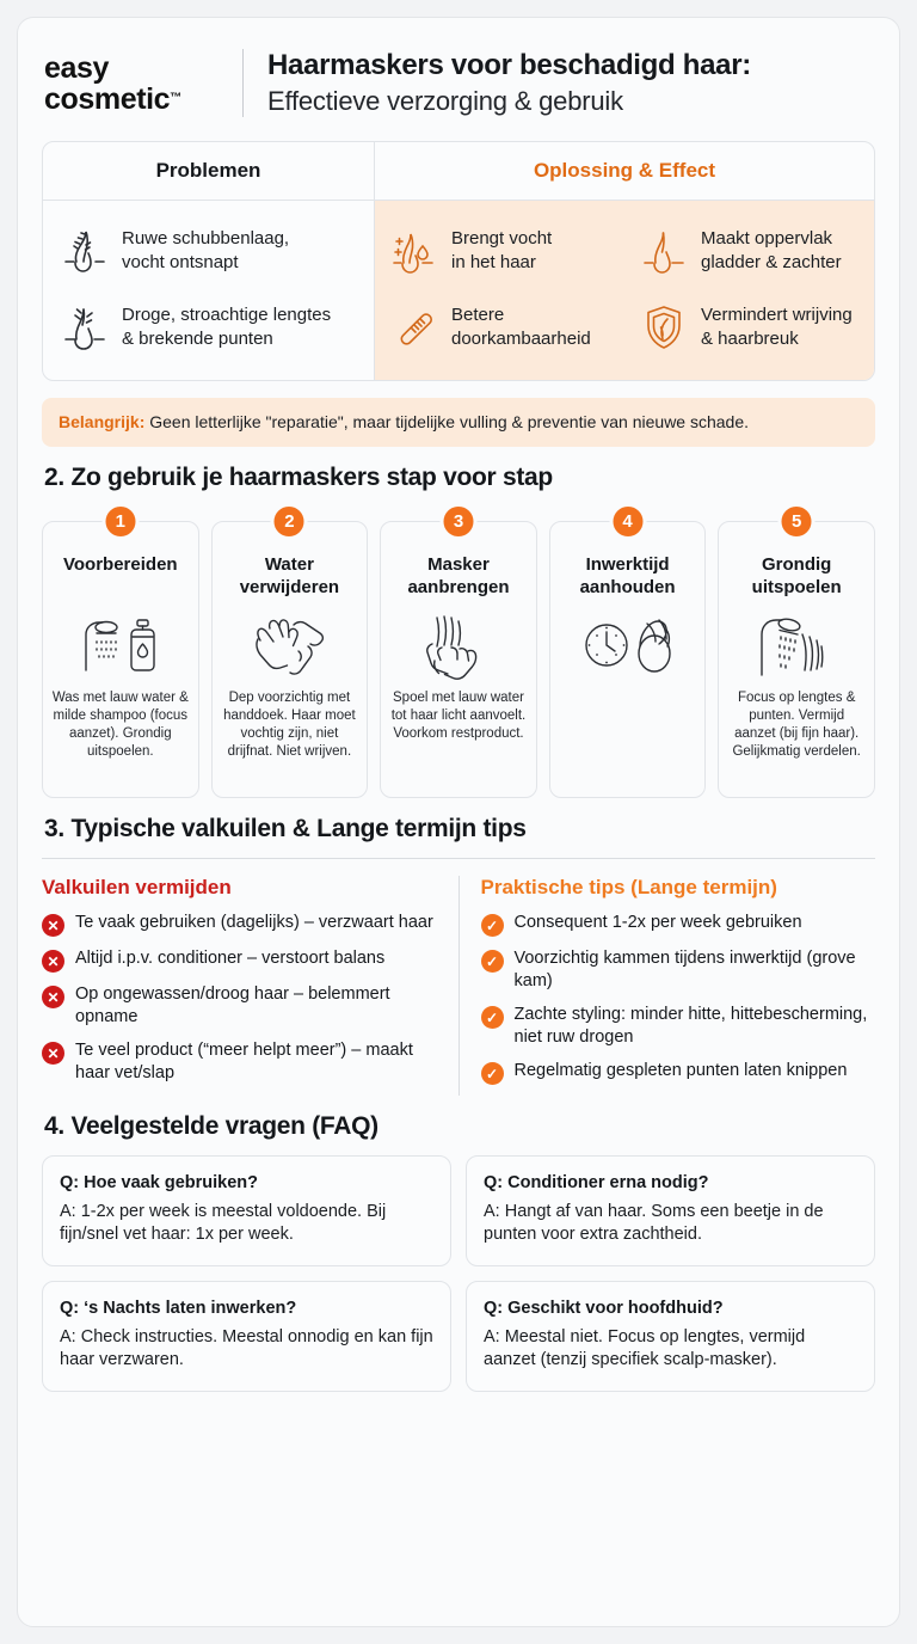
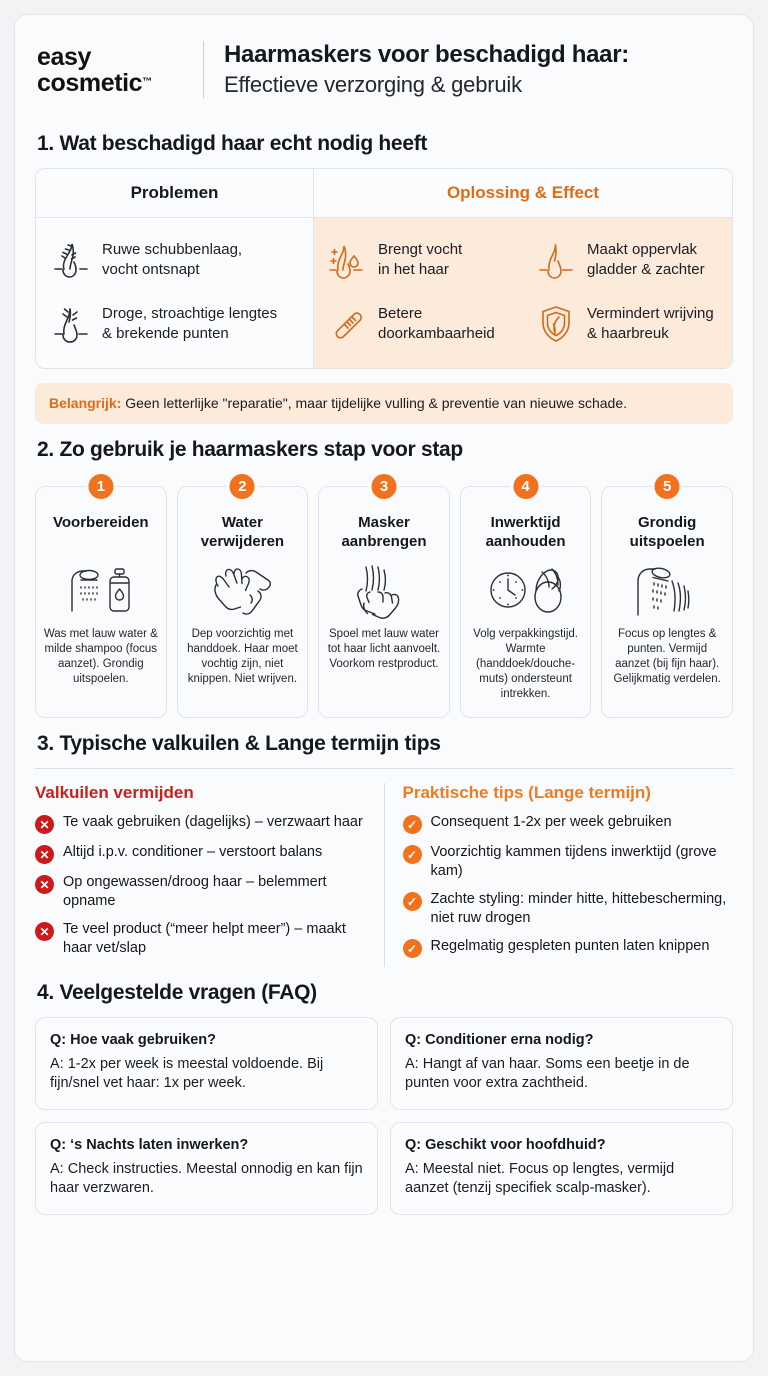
  easy
  cosmetic™
  Haarmaskers voor beschadigd haar:
  Effectieve verzorging & gebruik
+ 1. Wat beschadigd haar echt nodig heeft
  Problemen
  Oplossing & Effect
  Ruwe schubbenlaag,
  vocht ontsnapt
  Droge, stroachtige lengtes
  & brekende punten
  Brengt vocht
  in het haar
  Maakt oppervlak
  gladder & zachter
  Betere
  doorkambaarheid
  Vermindert wrijving
  & haarbreuk
  Belangrijk: Geen letterlijke "reparatie", maar tijdelijke vulling & preventie van nieuwe schade.
  2. Zo gebruik je haarmaskers stap voor stap
  1
  Voorbereiden
  Was met lauw water & milde shampoo (focus aanzet). Grondig uitspoelen.
  2
  Water
  verwijderen
- Dep voorzichtig met handdoek. Haar moet vochtig zijn, niet drijfnat. Niet wrijven.
+ Dep voorzichtig met handdoek. Haar moet vochtig zijn, niet knippen. Niet wrijven.
  3
  Masker
  aanbrengen
  Spoel met lauw water tot haar licht aanvoelt. Voorkom restproduct.
  4
  Inwerktijd
  aanhouden
+ Volg verpakkingstijd. Warmte (handdoek/douche-muts) ondersteunt intrekken.
  5
  Grondig
  uitspoelen
  Focus op lengtes & punten. Vermijd aanzet (bij fijn haar). Gelijkmatig verdelen.
  3. Typische valkuilen & Lange termijn tips
  Valkuilen vermijden
  ✕
  Te vaak gebruiken (dagelijks) – verzwaart haar
  ✕
  Altijd i.p.v. conditioner – verstoort balans
  ✕
  Op ongewassen/droog haar – belemmert opname
  ✕
  Te veel product (“meer helpt meer”) – maakt haar vet/slap
  Praktische tips (Lange termijn)
  ✓
  Consequent 1-2x per week gebruiken
  ✓
  Voorzichtig kammen tijdens inwerktijd (grove kam)
  ✓
  Zachte styling: minder hitte, hittebescherming, niet ruw drogen
  ✓
  Regelmatig gespleten punten laten knippen
  4. Veelgestelde vragen (FAQ)
  Q: Hoe vaak gebruiken?
  A: 1-2x per week is meestal voldoende. Bij fijn/snel vet haar: 1x per week.
  Q: Conditioner erna nodig?
  A: Hangt af van haar. Soms een beetje in de punten voor extra zachtheid.
  Q: ‘s Nachts laten inwerken?
  A: Check instructies. Meestal onnodig en kan fijn haar verzwaren.
  Q: Geschikt voor hoofdhuid?
  A: Meestal niet. Focus op lengtes, vermijd aanzet (tenzij specifiek scalp-masker).
